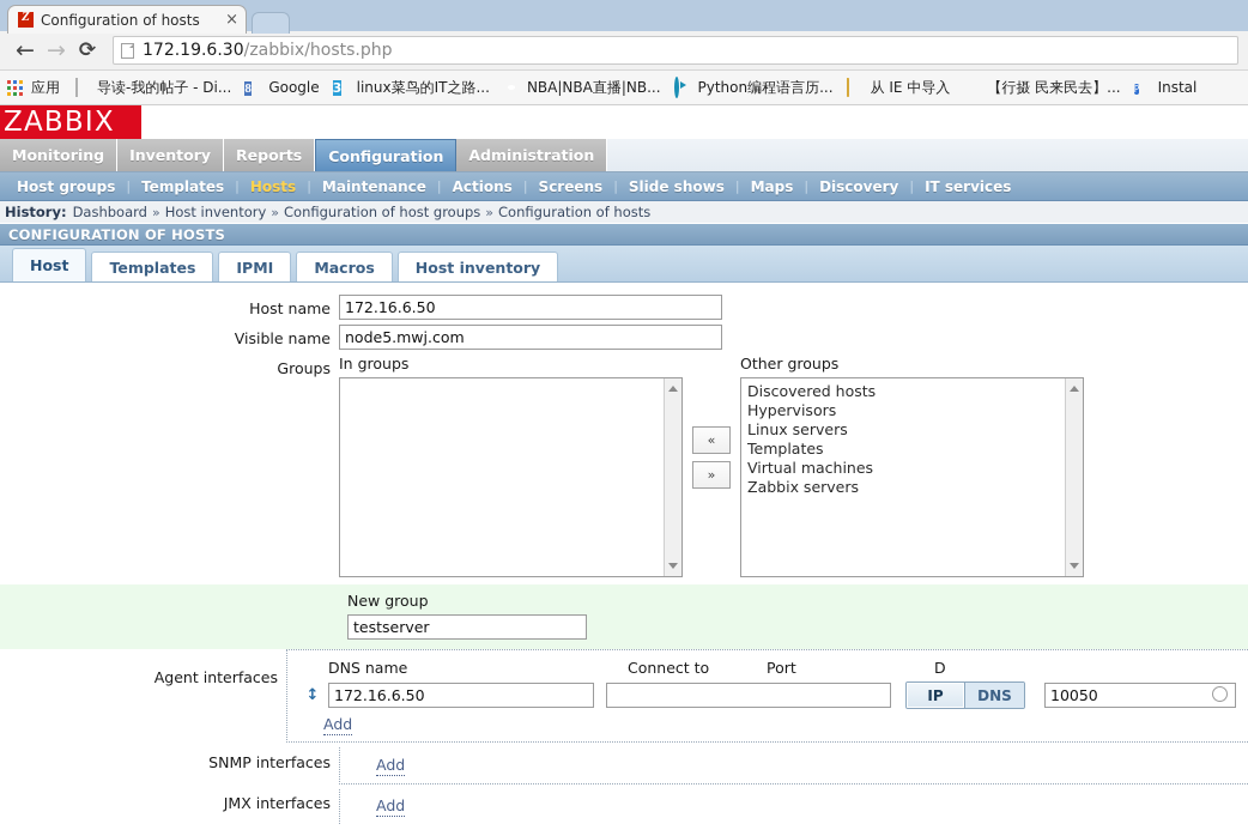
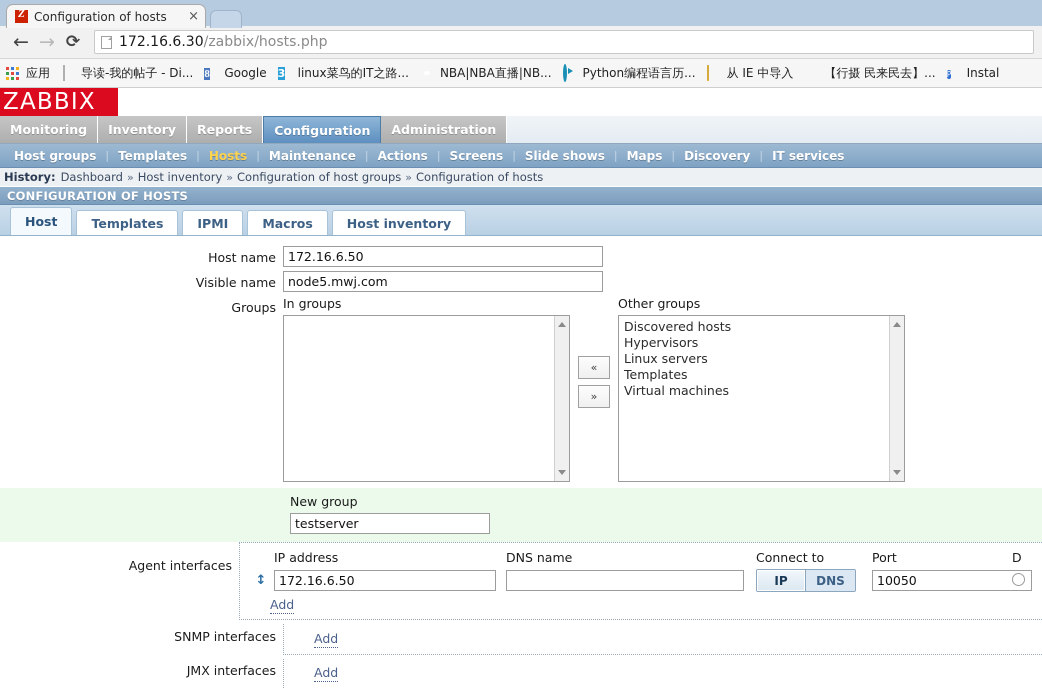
  Configuration of hosts
  ×
  ←
  →
  ⟳
- 172.19.6.30
+ 172.16.6.30
  /zabbix/hosts.php
  应用
  导读-我的帖子 - Di...
  8
  Google
  3
  linux菜鸟的IT之路...
  NBA|NBA直播|NB...
  Python编程语言历...
  从 IE 中导入
  【行摄 民来民去】...
  P
  Instal
  ZABBIX
  Monitoring
  Inventory
  Reports
  Configuration
  Administration
  Host groups
  |
  Templates
  |
  Hosts
  |
  Maintenance
  |
  Actions
  |
  Screens
  |
  Slide shows
  |
  Maps
  |
  Discovery
  |
  IT services
  History:
  Dashboard
  »
  Host inventory
  »
  Configuration of host groups
  »
  Configuration of hosts
  CONFIGURATION OF HOSTS
  Host
  Templates
  IPMI
  Macros
  Host inventory
  Host name
  172.16.6.50
  Visible name
  node5.mwj.com
  Groups
  In groups
  «
  »
  Other groups
  Discovered hosts
  Hypervisors
  Linux servers
  Templates
  Virtual machines
- Zabbix servers
  New group
  testserver
  Agent interfaces
+ IP address
  DNS name
  Connect to
  Port
  D
  ↕
  172.16.6.50
  IP
  DNS
  10050
  Add
  SNMP interfaces
  Add
  JMX interfaces
  Add
